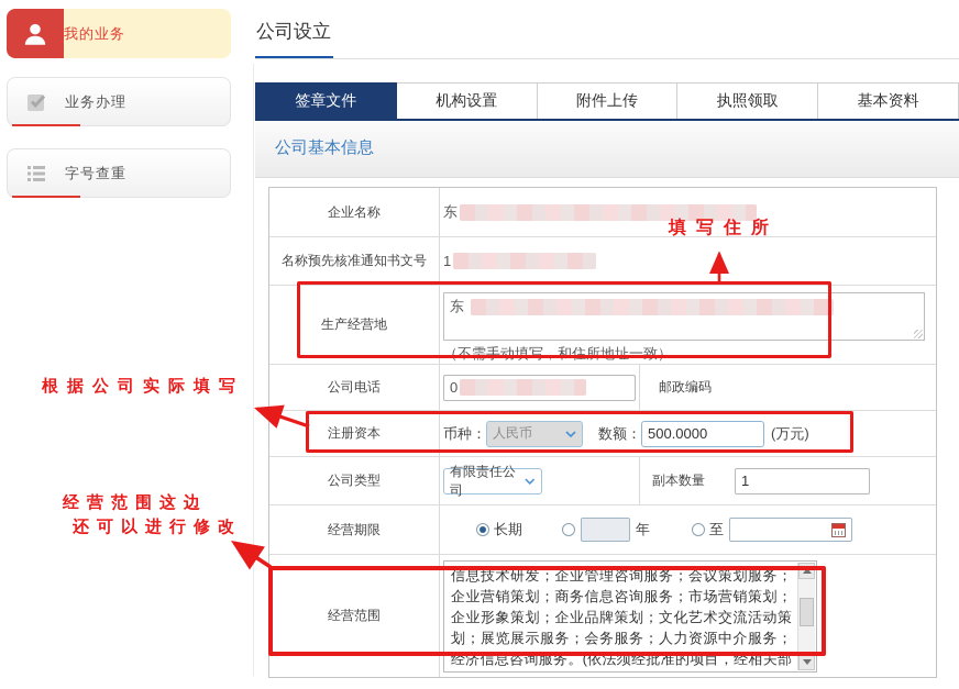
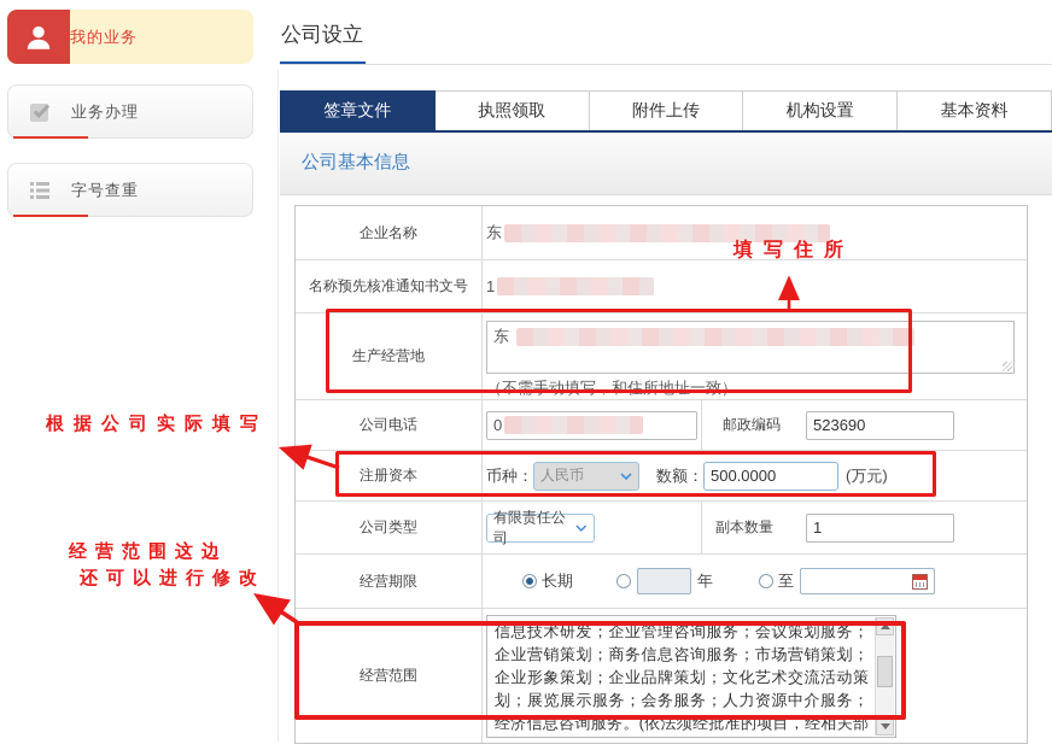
  我的业务
  业务办理
  字号查重
  公司设立
  签章文件
- 机构设置
+ 执照领取
  附件上传
- 执照领取
+ 机构设置
  基本资料
  公司基本信息
  企业名称
  东
  名称预先核准通知书文号
  1
  生产经营地
  东
  （不需手动填写，和住所地址一致）
  公司电话
  0
  邮政编码
+ 523690
  注册资本
  币种：
  人民币
  数额：
  500.0000
  (万元)
  公司类型
  有限责任公司
  副本数量
  1
  经营期限
  长期
  年
  至
  经营范围
  信息技术研发；企业管理咨询服务；会议策划服务；企业营销策划；商务信息咨询服务；市场营销策划；企业形象策划；企业品牌策划；文化艺术交流活动策划；展览展示服务；会务服务；人力资源中介服务；经济信息咨询服务。(依法须经批准的项目，经相关部
  填写住所
  根据公司实际填写
  经营范围这边
  还可以进行修改
